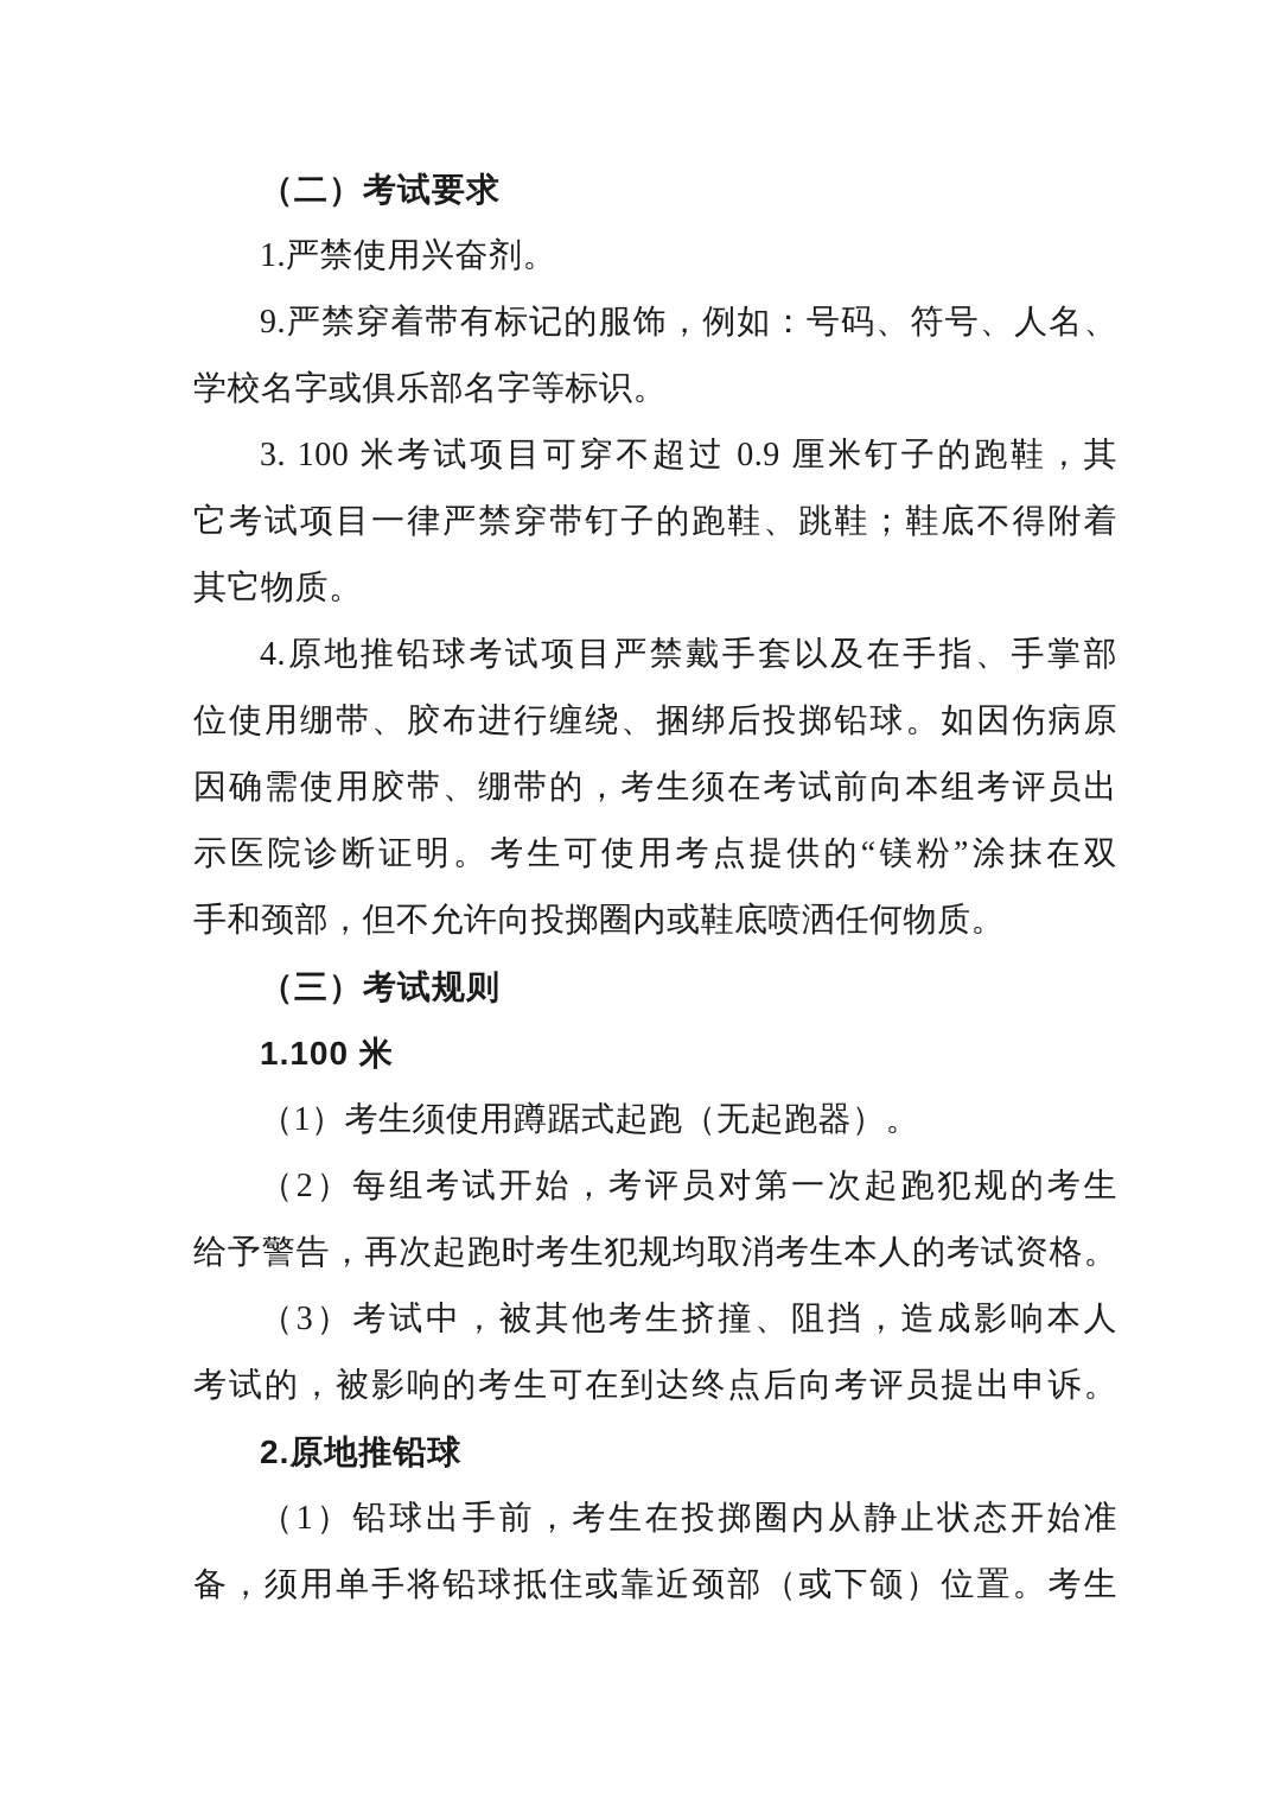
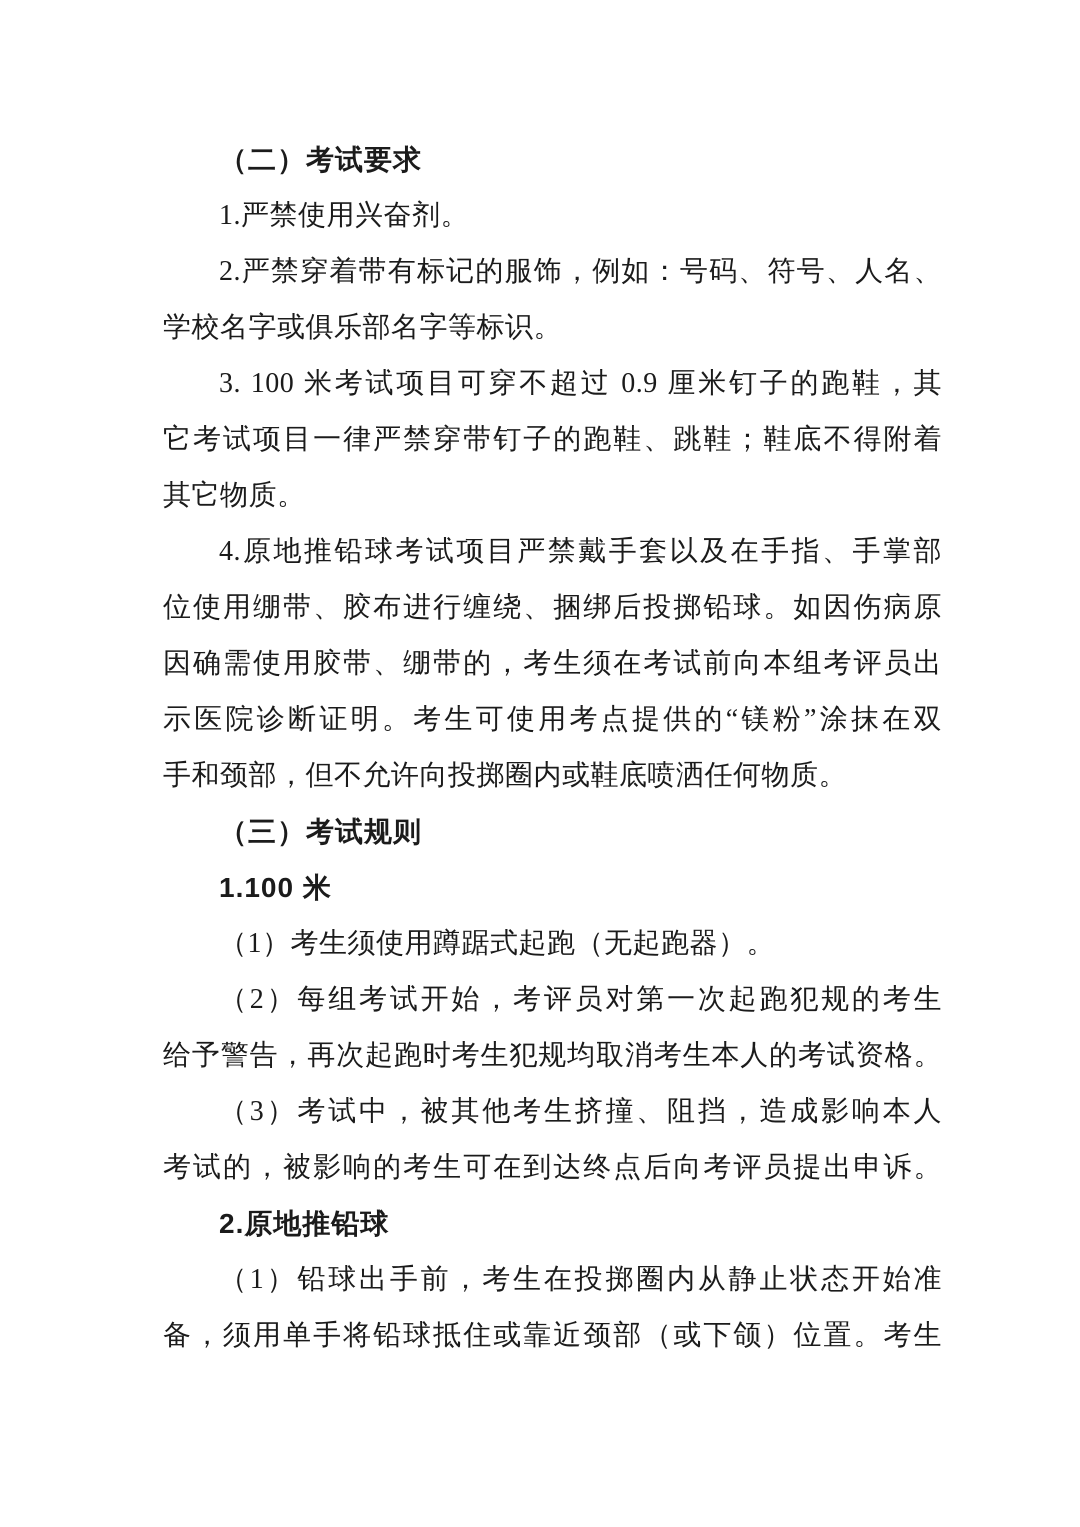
  （二）考试要求
  1.严禁使用兴奋剂。
- 9.严禁穿着带有标记的服饰，例如：号码、符号、人名、
+ 2.严禁穿着带有标记的服饰，例如：号码、符号、人名、
  学校名字或俱乐部名字等标识。
  3. 100 米考试项目可穿不超过 0.9 厘米钉子的跑鞋，其
  它考试项目一律严禁穿带钉子的跑鞋、跳鞋；鞋底不得附着
  其它物质。
  4.原地推铅球考试项目严禁戴手套以及在手指、手掌部
  位使用绷带、胶布进行缠绕、捆绑后投掷铅球。如因伤病原
  因确需使用胶带、绷带的，考生须在考试前向本组考评员出
  示医院诊断证明。考生可使用考点提供的“镁粉”涂抹在双
  手和颈部，但不允许向投掷圈内或鞋底喷洒任何物质。
  （三）考试规则
  1.100 米
  （1）考生须使用蹲踞式起跑（无起跑器）。
  （2）每组考试开始，考评员对第一次起跑犯规的考生
  给予警告，再次起跑时考生犯规均取消考生本人的考试资格。
  （3）考试中，被其他考生挤撞、阻挡，造成影响本人
  考试的，被影响的考生可在到达终点后向考评员提出申诉。
  2.原地推铅球
  （1）铅球出手前，考生在投掷圈内从静止状态开始准
  备，须用单手将铅球抵住或靠近颈部（或下颌）位置。考生
